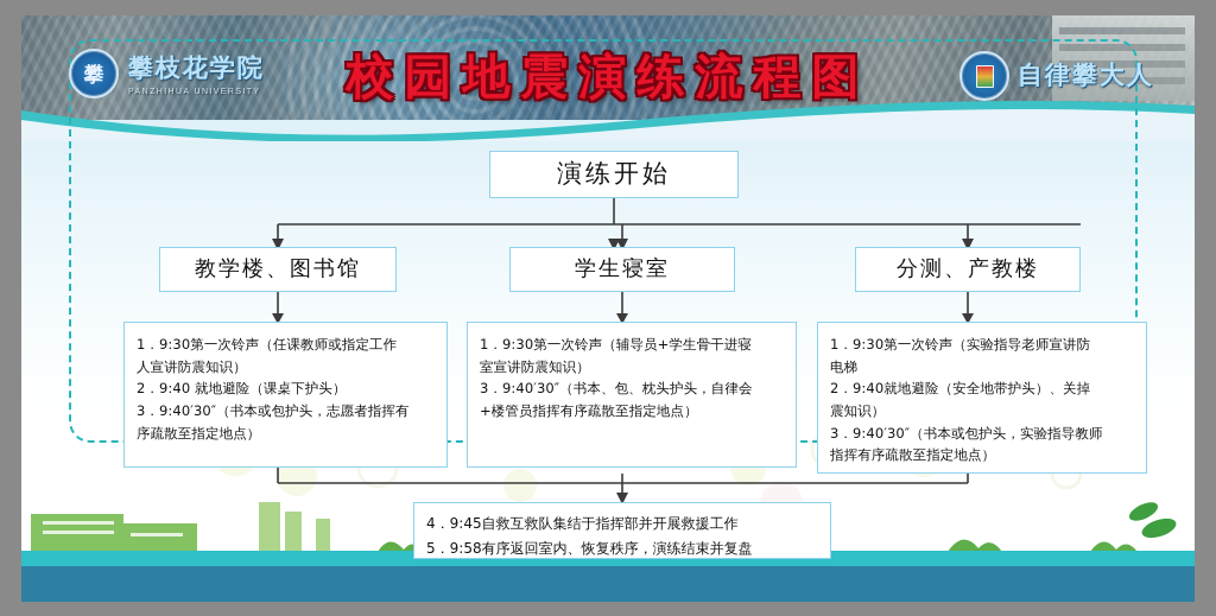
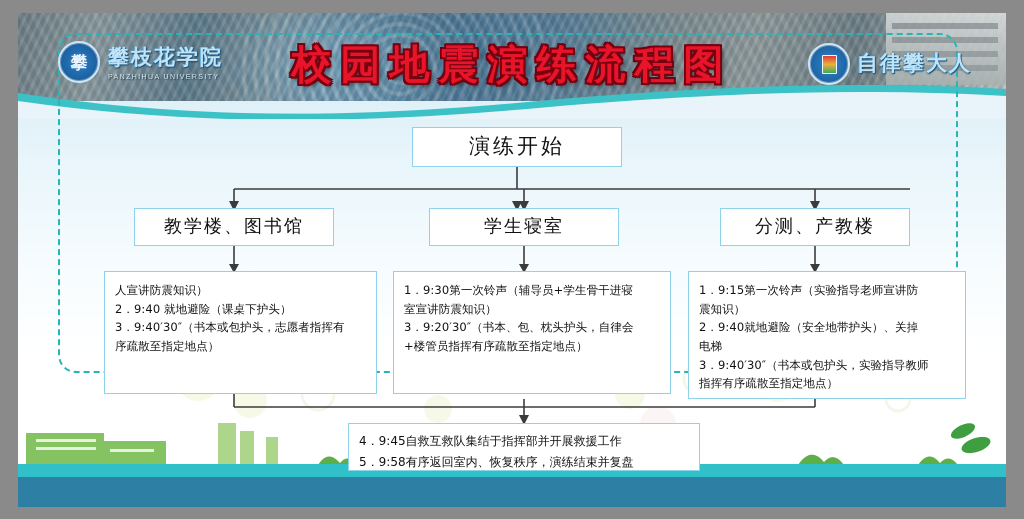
  攀
  攀枝花学院
  校园地震演练流程图
  自律攀大人
  演练开始
  教学楼、图书馆
  学生寝室
  分测、产教楼
- 1．9:30第一次铃声（任课教师或指定工作
  人宣讲防震知识）
  2．9:40 就地避险（课桌下护头）
  3．9:40′30″（书本或包护头，志愿者指挥有
  序疏散至指定地点）
  1．9:30第一次铃声（辅导员+学生骨干进寝
  室宣讲防震知识）
- 3．9:40′30″（书本、包、枕头护头，自律会
+ 3．9:20′30″（书本、包、枕头护头，自律会
  +楼管员指挥有序疏散至指定地点）
- 1．9:30第一次铃声（实验指导老师宣讲防
+ 1．9:15第一次铃声（实验指导老师宣讲防
- 电梯
+ 震知识）
  2．9:40就地避险（安全地带护头）、关掉
- 震知识）
+ 电梯
  3．9:40′30″（书本或包护头，实验指导教师
  指挥有序疏散至指定地点）
  4．9:45自救互救队集结于指挥部并开展救援工作
  5．9:58有序返回室内、恢复秩序，演练结束并复盘
